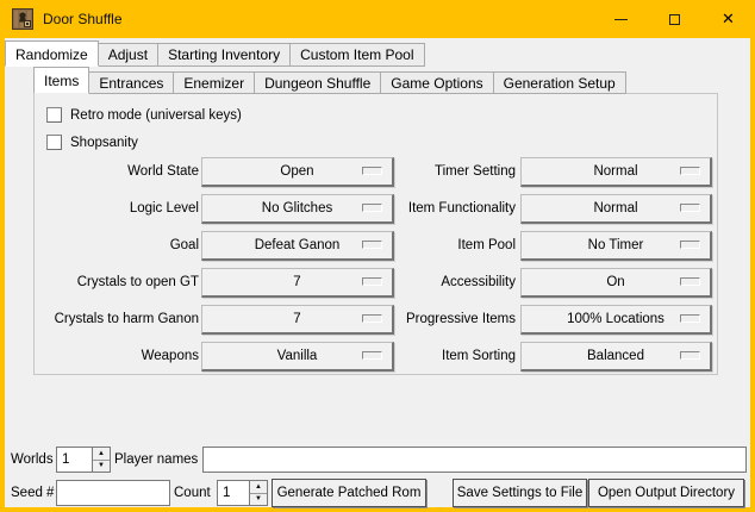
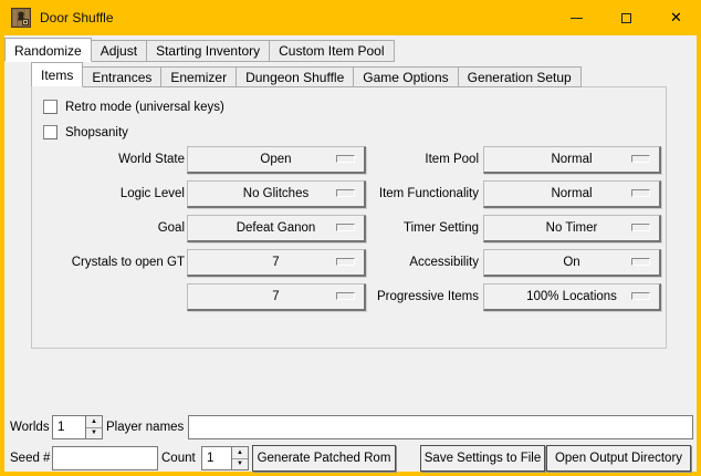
  Door Shuffle
  ✕
  Randomize
  Adjust
  Starting Inventory
  Custom Item Pool
  Items
  Entrances
  Enemizer
  Dungeon Shuffle
  Game Options
  Generation Setup
  Retro mode (universal keys)
  Shopsanity
  World State
  Open
- Timer Setting
+ Item Pool
  Normal
  Logic Level
  No Glitches
  Item Functionality
  Normal
  Goal
  Defeat Ganon
- Item Pool
+ Timer Setting
  No Timer
  Crystals to open GT
  7
  Accessibility
  On
- Crystals to harm Ganon
  7
  Progressive Items
  100% Locations
- Weapons
- Vanilla
- Item Sorting
- Balanced
  Worlds
  1
  Player names
  Seed #
  Count
  1
  Generate Patched Rom
  Save Settings to File
  Open Output Directory
